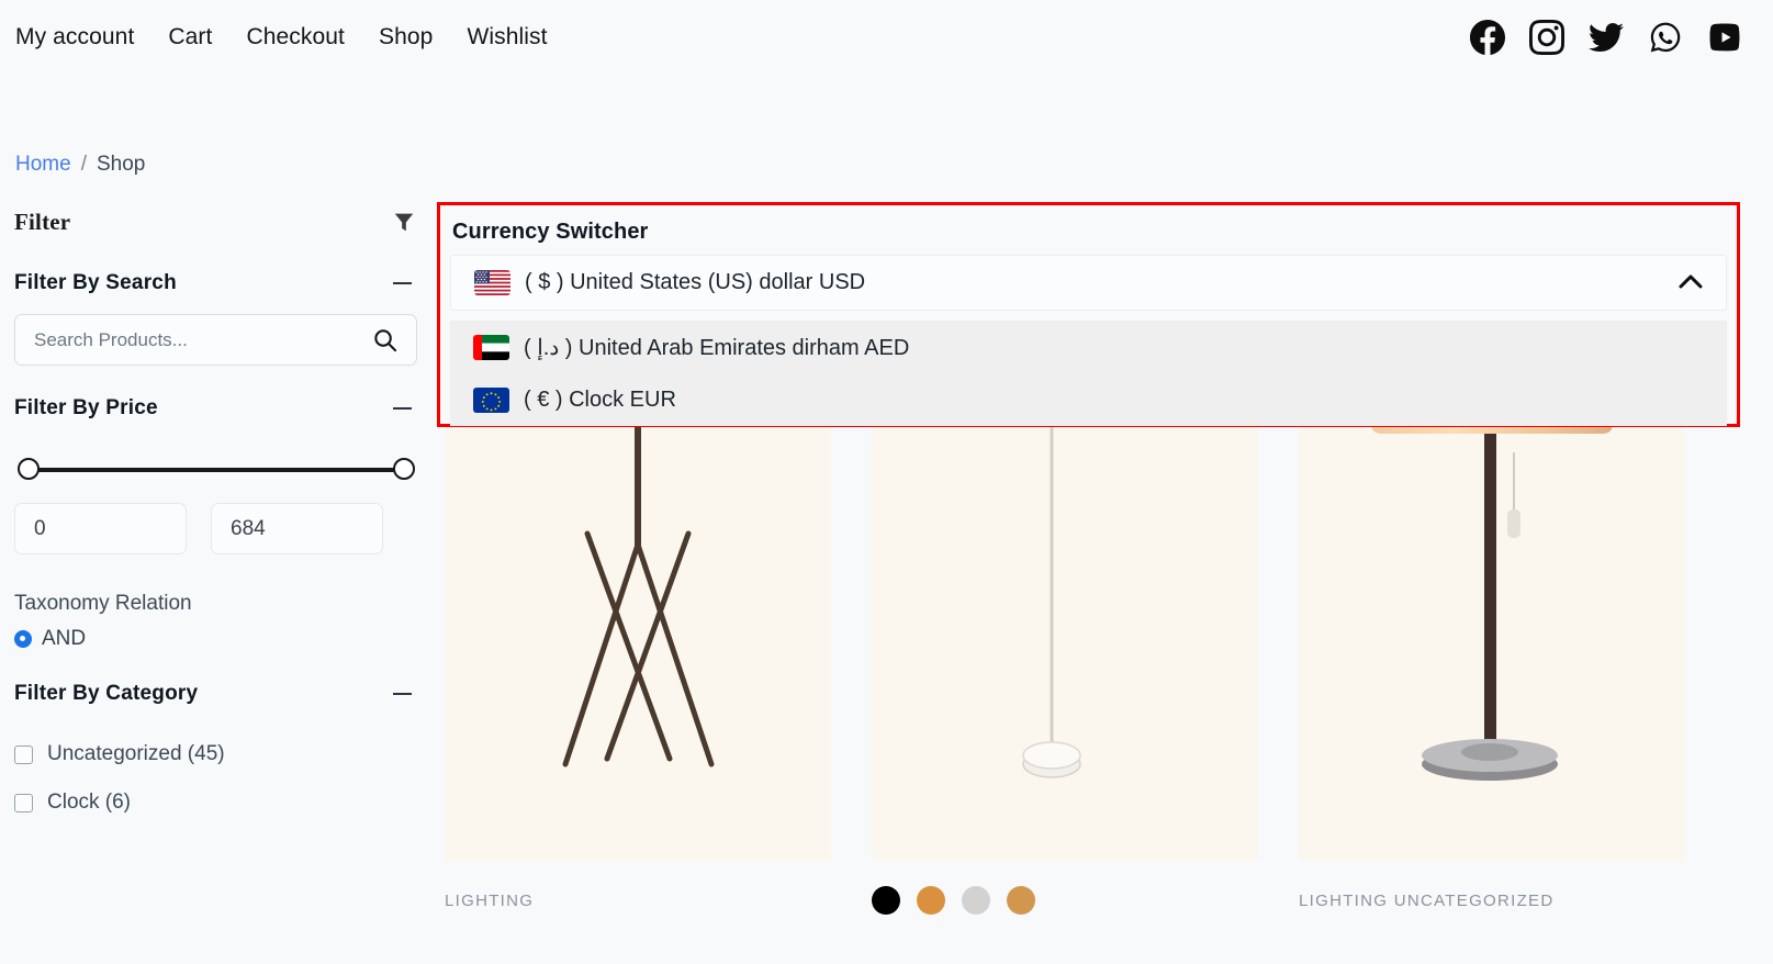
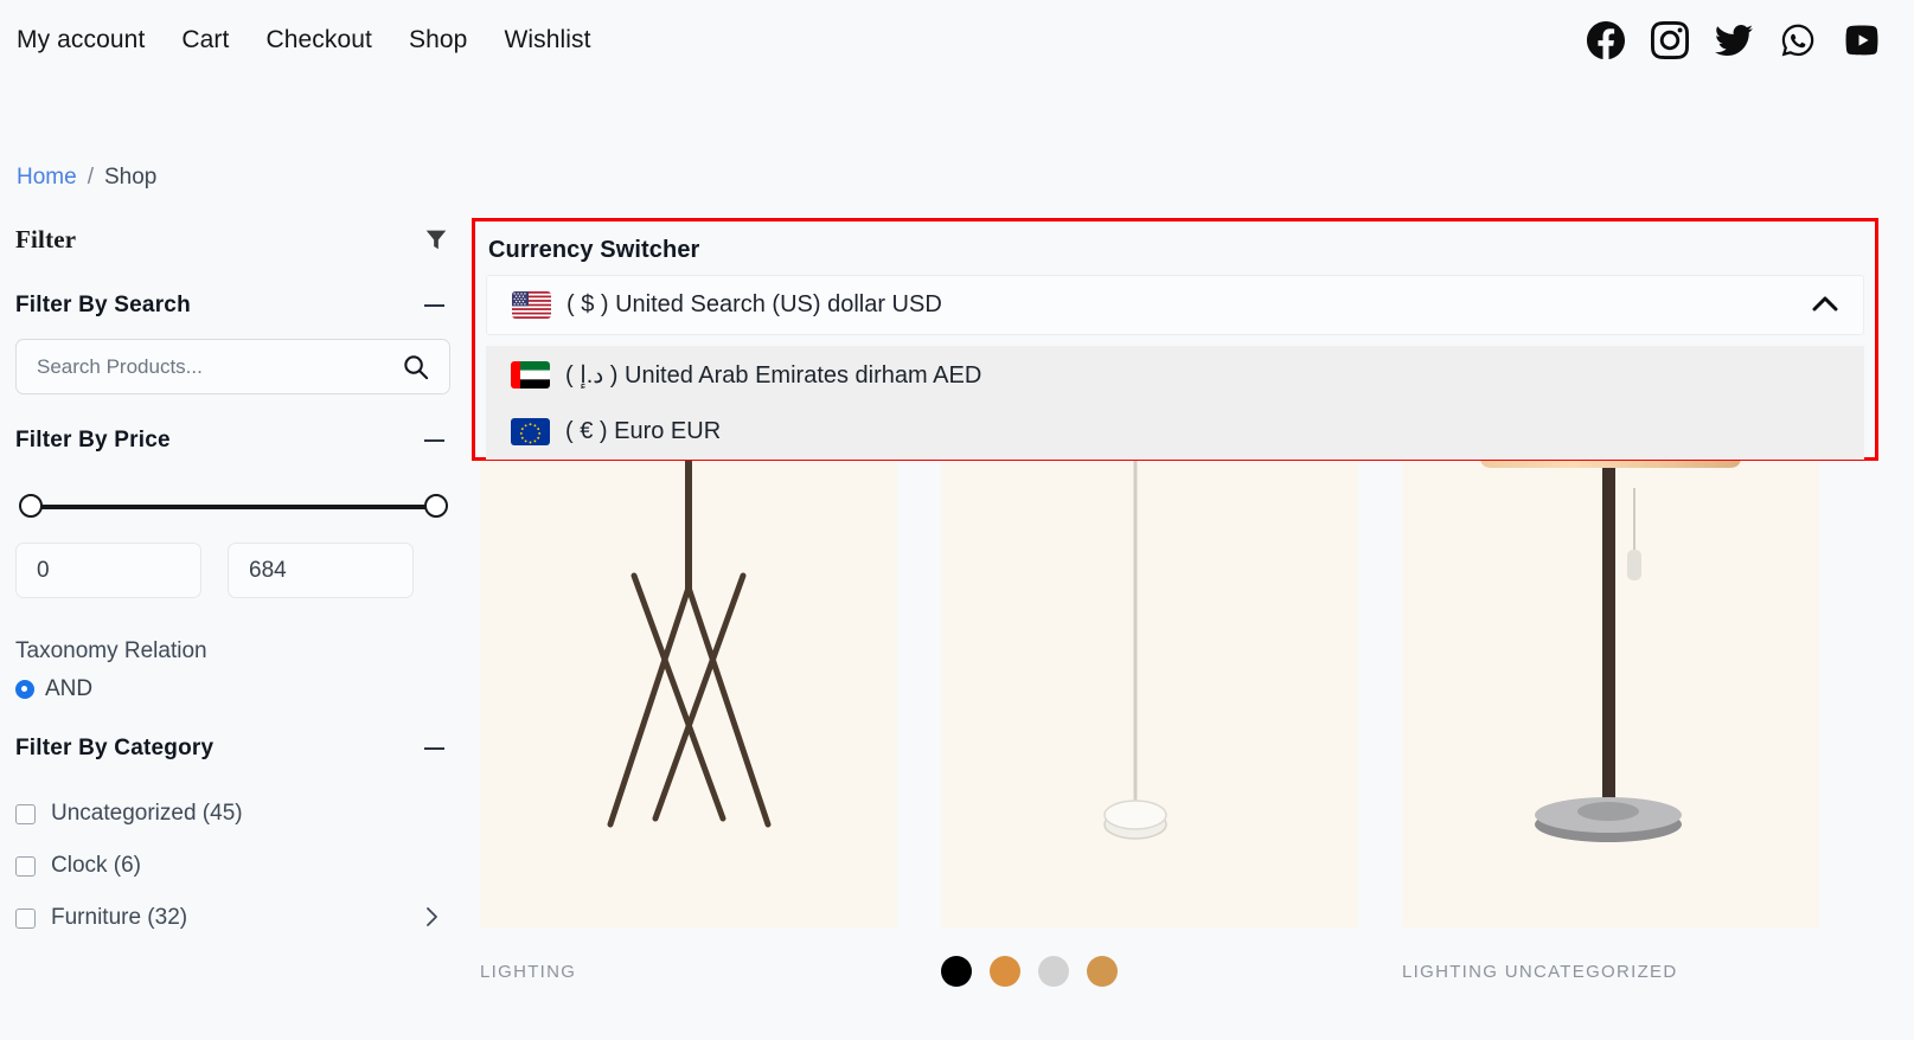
  My account
  Cart
  Checkout
  Shop
  Wishlist
  Home
  /
  Shop
  Filter
  Filter By Search
  Search Products...
  Filter By Price
  0
  684
  Taxonomy Relation
  AND
  Filter By Category
  Uncategorized (45)
  Clock (6)
+ Furniture (32)
  LIGHTING
  LIGHTING UNCATEGORIZED
  Currency Switcher
- ( $ ) United States (US) dollar USD
+ ( $ ) United Search (US) dollar USD
  ( د.إ ) United Arab Emirates dirham AED
- ( € ) Clock EUR
+ ( € ) Euro EUR
